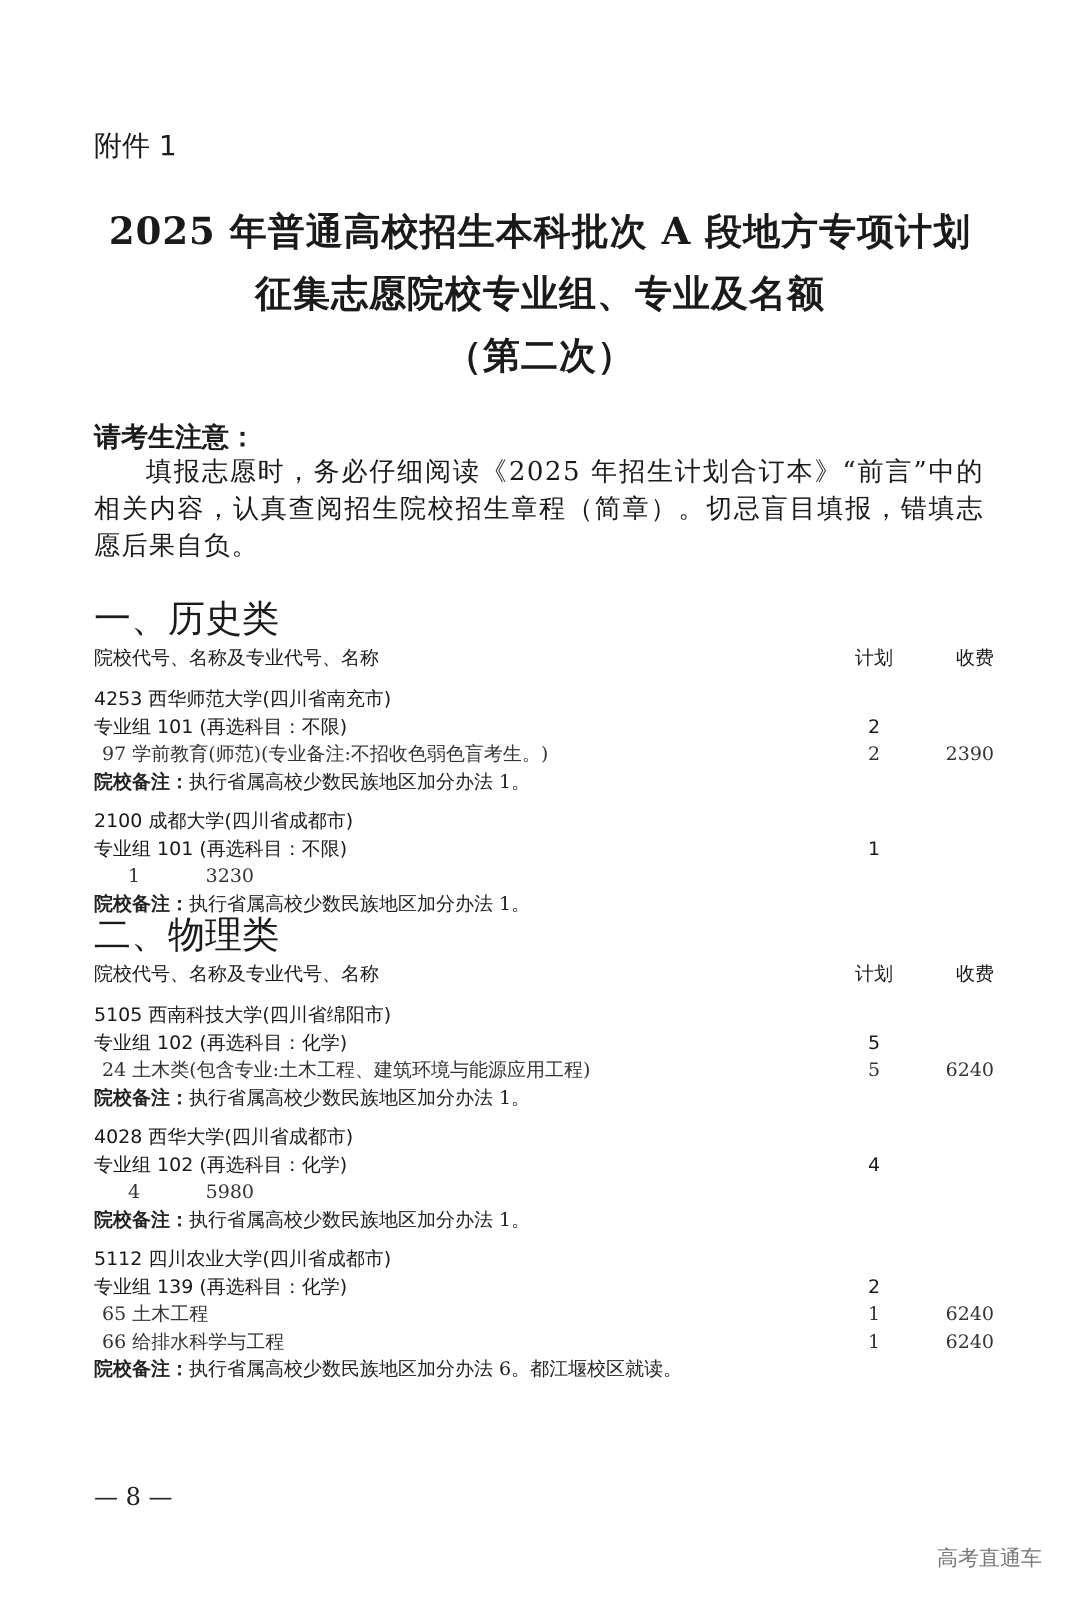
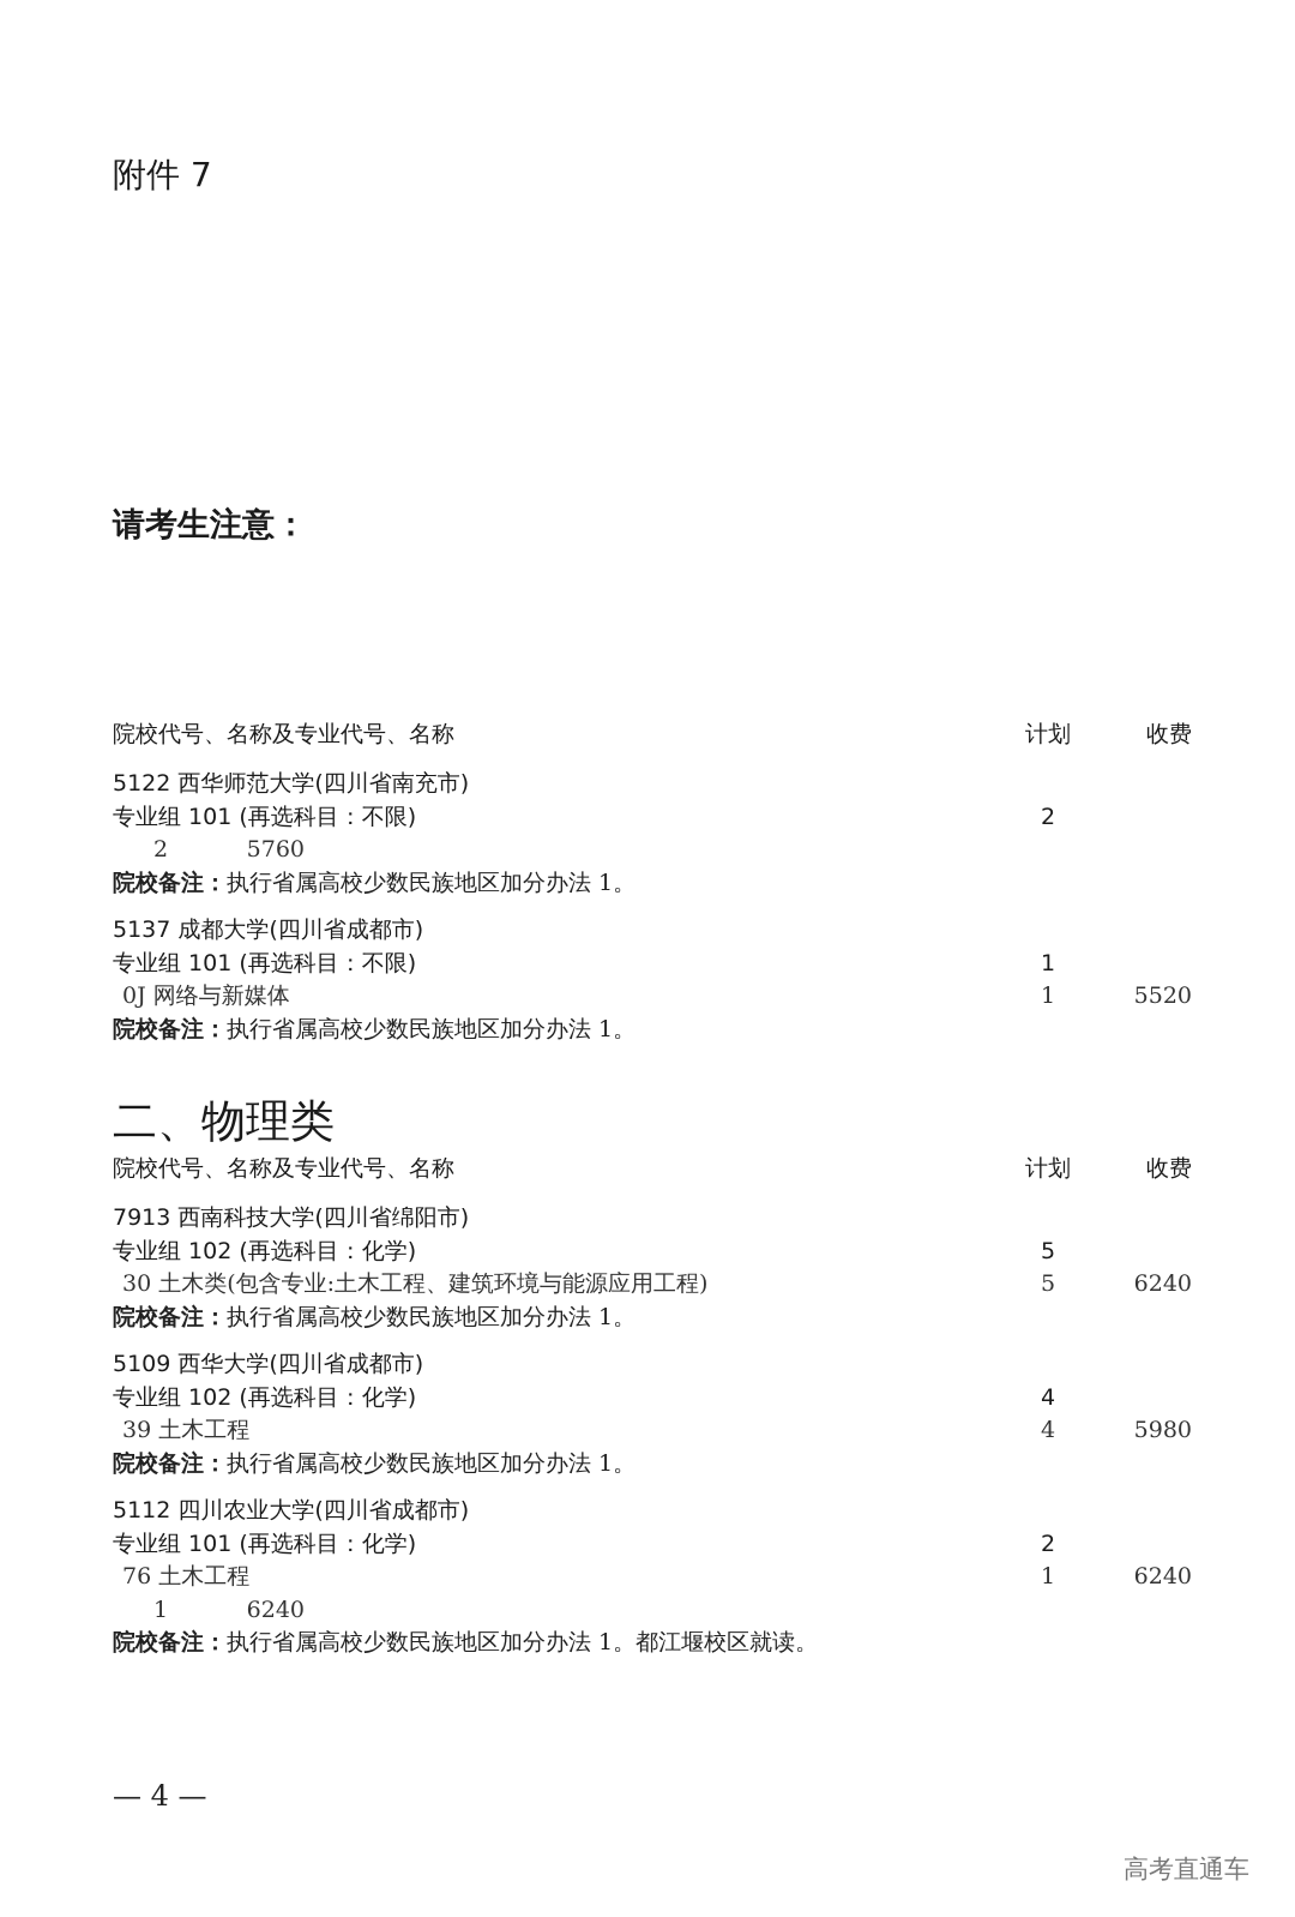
- 附件 1
+ 附件 7
- 2025 年普通高校招生本科批次 A 段地方专项计划
- 征集志愿院校专业组、专业及名额
- （第二次）
  请考生注意：
- 填报志愿时，务必仔细阅读《2025 年招生计划合订本》“前言”中的相关内容，认真查阅招生院校招生章程（简章）。切忌盲目填报，错填志愿后果自负。
- 一、历史类
  院校代号、名称及专业代号、名称
  计划
  收费
- 4253 西华师范大学(四川省南充市)
+ 5122 西华师范大学(四川省南充市)
  专业组 101 (再选科目：不限)
  2
- 97 学前教育(师范)(专业备注:不招收色弱色盲考生。)
  2
- 2390
+ 5760
  院校备注：执行省属高校少数民族地区加分办法 1。
- 2100 成都大学(四川省成都市)
+ 5137 成都大学(四川省成都市)
  专业组 101 (再选科目：不限)
  1
+ 0J 网络与新媒体
  1
- 3230
+ 5520
  院校备注：执行省属高校少数民族地区加分办法 1。
  二、物理类
  院校代号、名称及专业代号、名称
  计划
  收费
- 5105 西南科技大学(四川省绵阳市)
+ 7913 西南科技大学(四川省绵阳市)
  专业组 102 (再选科目：化学)
  5
- 24 土木类(包含专业:土木工程、建筑环境与能源应用工程)
+ 30 土木类(包含专业:土木工程、建筑环境与能源应用工程)
  5
  6240
  院校备注：执行省属高校少数民族地区加分办法 1。
- 4028 西华大学(四川省成都市)
+ 5109 西华大学(四川省成都市)
  专业组 102 (再选科目：化学)
  4
+ 39 土木工程
  4
  5980
  院校备注：执行省属高校少数民族地区加分办法 1。
  5112 四川农业大学(四川省成都市)
- 专业组 139 (再选科目：化学)
+ 专业组 101 (再选科目：化学)
  2
- 65 土木工程
+ 76 土木工程
  1
  6240
- 66 给排水科学与工程
  1
  6240
- 院校备注：执行省属高校少数民族地区加分办法 6。都江堰校区就读。
+ 院校备注：执行省属高校少数民族地区加分办法 1。都江堰校区就读。
- — 8 —
+ — 4 —
  高考直通车
